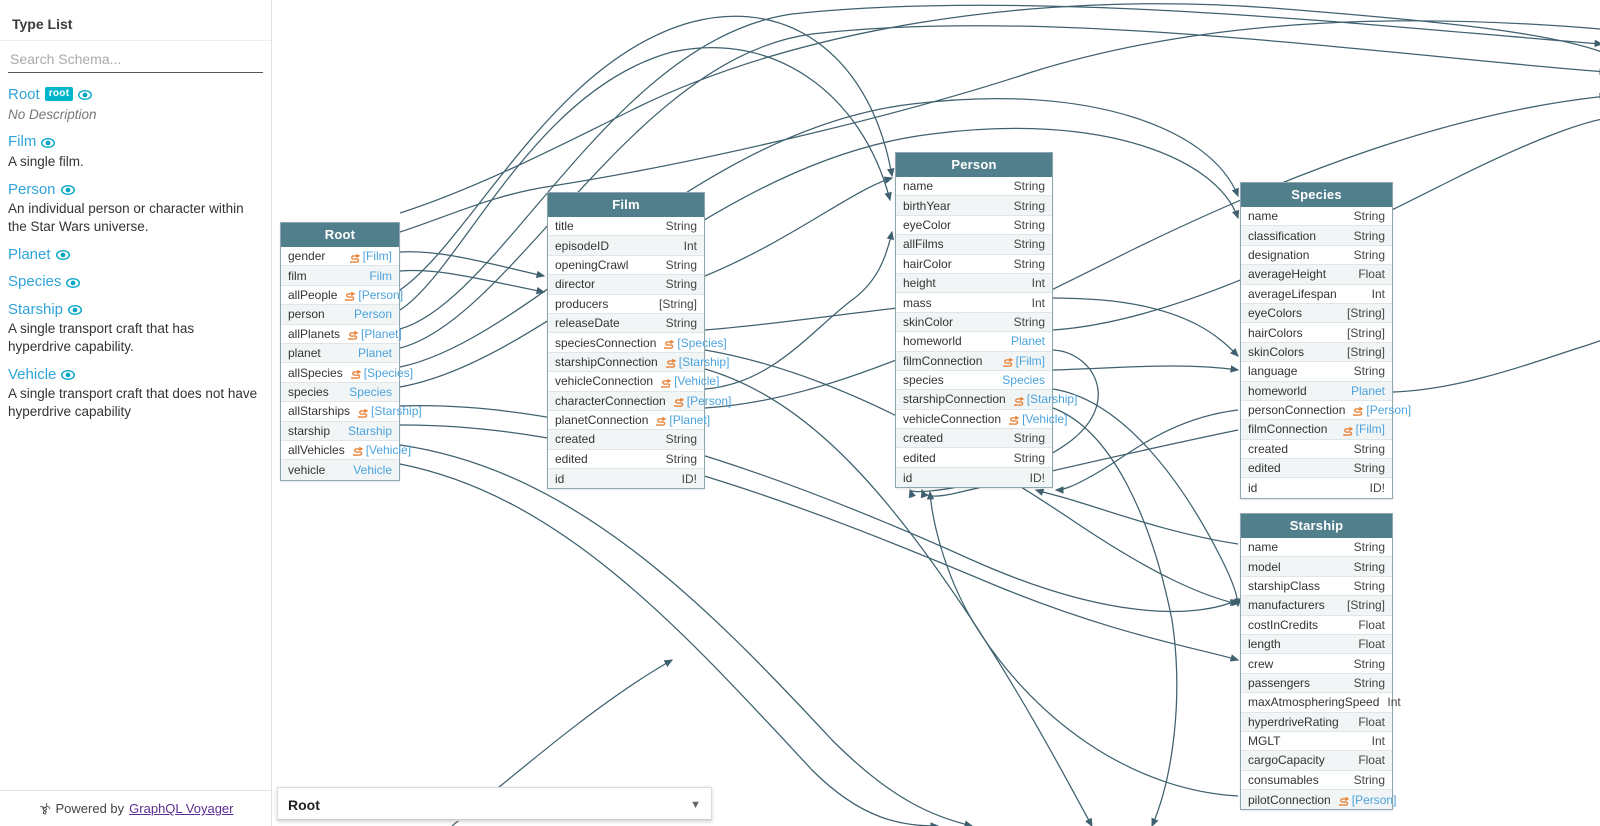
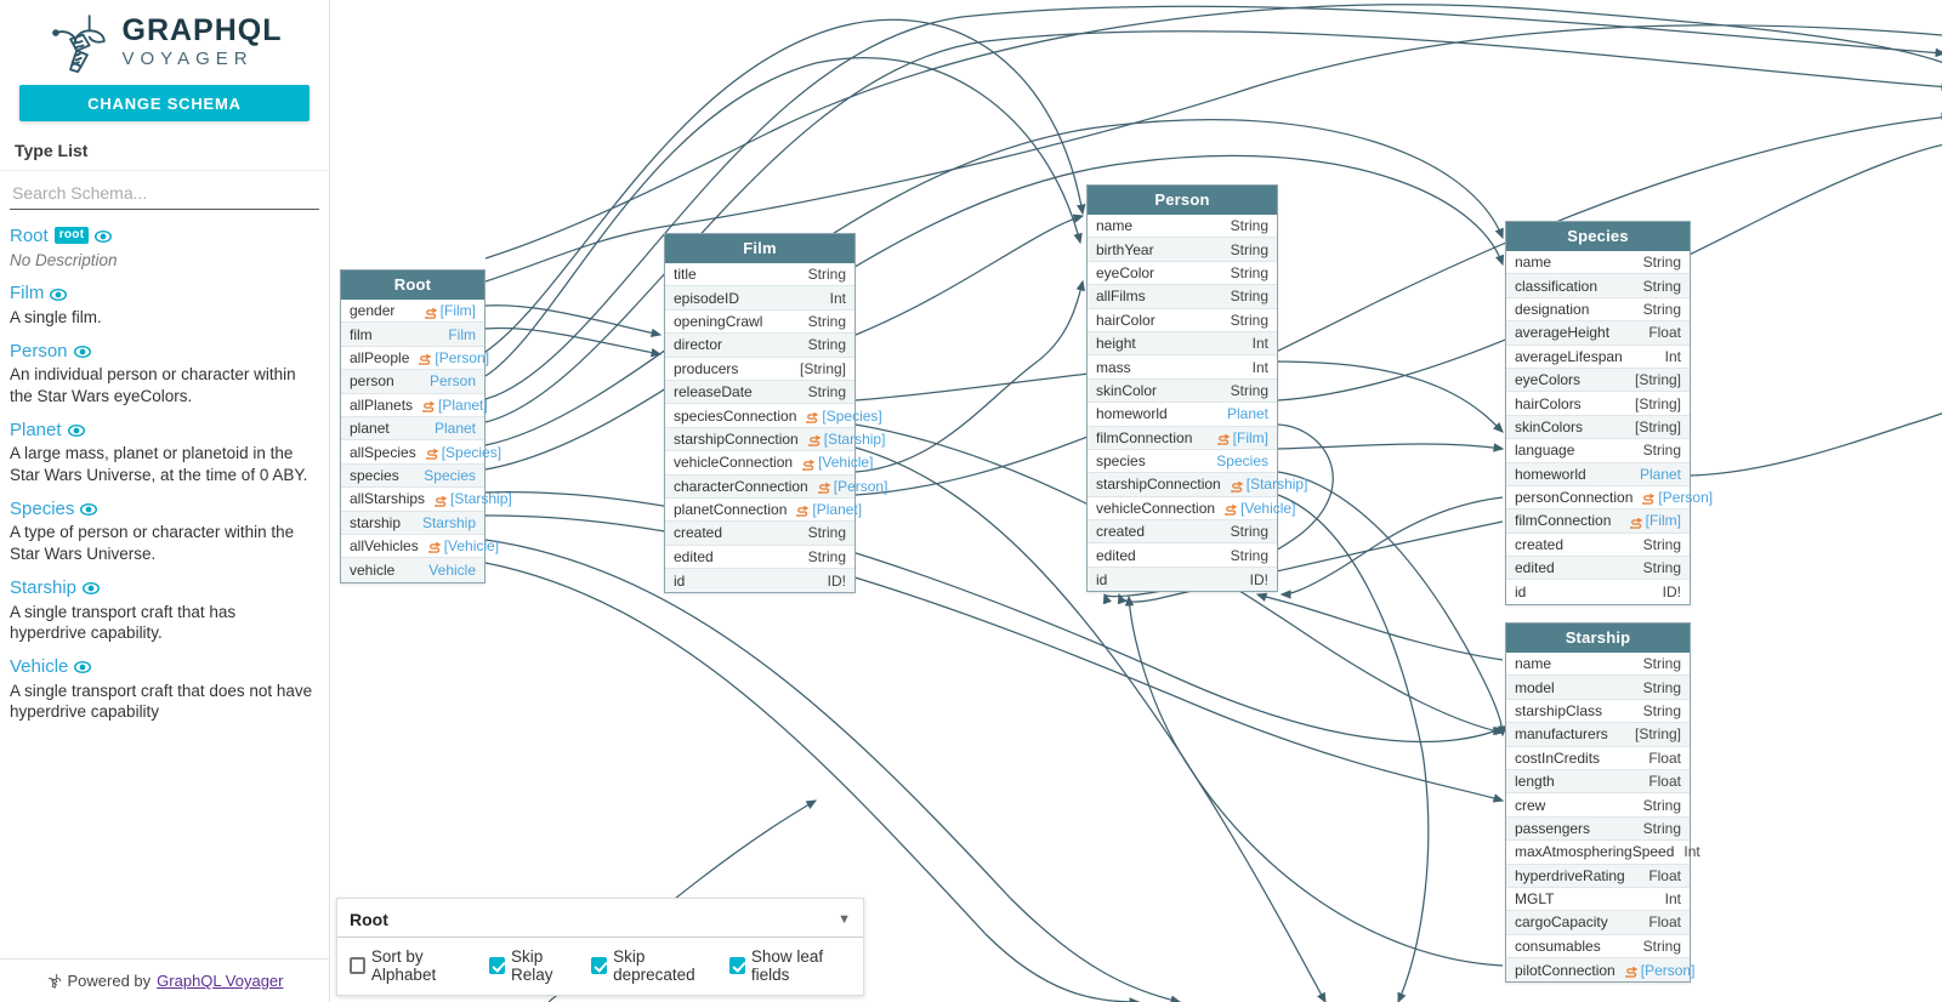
+ GRAPHQL
+ VOYAGER
+ CHANGE SCHEMA
  Type List
  Search Schema...
  Root
  root
  No Description
  Film
  A single film.
  Person
- An individual person or character within the Star Wars universe.
+ An individual person or character within the Star Wars eyeColors.
  Planet
+ A large mass, planet or planetoid in the Star Wars Universe, at the time of 0 ABY.
  Species
+ A type of person or character within the Star Wars Universe.
  Starship
  A single transport craft that has hyperdrive capability.
  Vehicle
  A single transport craft that does not have hyperdrive capability
  Powered by
  GraphQL Voyager
  Root
  gender
  [Film]
  film
  Film
  allPeople
  [Person]
  person
  Person
  allPlanets
  [Planet]
  planet
  Planet
  allSpecies
  [Species]
  species
  Species
  allStarships
  [Starship]
  starship
  Starship
  allVehicles
  [Vehicle]
  vehicle
  Vehicle
  Film
  title
  String
  episodeID
  Int
  openingCrawl
  String
  director
  String
  producers
  [String]
  releaseDate
  String
  speciesConnection
  [Species]
  starshipConnection
  [Starship]
  vehicleConnection
  [Vehicle]
  characterConnection
  [Person]
  planetConnection
  [Planet]
  created
  String
  edited
  String
  id
  ID!
  Person
  name
  String
  birthYear
  String
  eyeColor
  String
  allFilms
  String
  hairColor
  String
  height
  Int
  mass
  Int
  skinColor
  String
  homeworld
  Planet
  filmConnection
  [Film]
  species
  Species
  starshipConnection
  [Starship]
  vehicleConnection
  [Vehicle]
  created
  String
  edited
  String
  id
  ID!
  Species
  name
  String
  classification
  String
  designation
  String
  averageHeight
  Float
  averageLifespan
  Int
  eyeColors
  [String]
  hairColors
  [String]
  skinColors
  [String]
  language
  String
  homeworld
  Planet
  personConnection
  [Person]
  filmConnection
  [Film]
  created
  String
  edited
  String
  id
  ID!
  Starship
  name
  String
  model
  String
  starshipClass
  String
  manufacturers
  [String]
  costInCredits
  Float
  length
  Float
  crew
  String
  passengers
  String
  maxAtmospheringSpeed
  Int
  hyperdriveRating
  Float
  MGLT
  Int
  cargoCapacity
  Float
  consumables
  String
  pilotConnection
  [Person]
  Root
  ▼
+ Sort by Alphabet
+ Skip Relay
+ Skip deprecated
+ Show leaf fields
